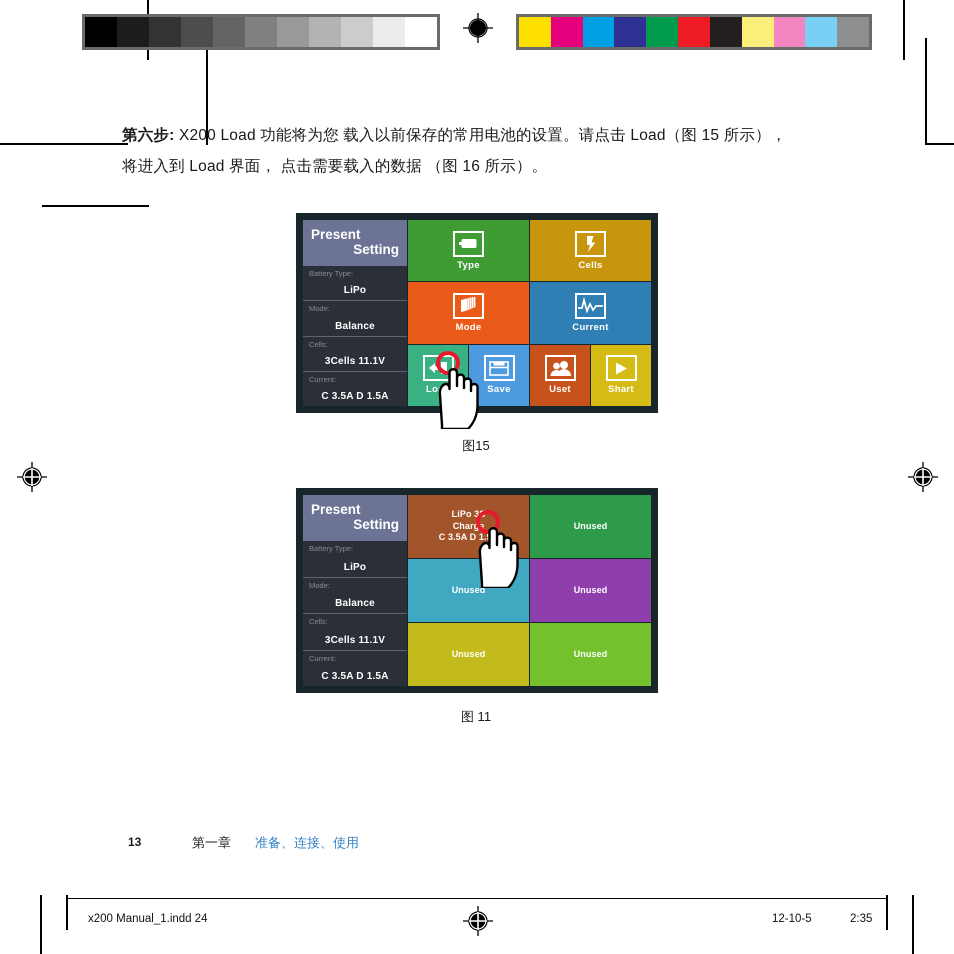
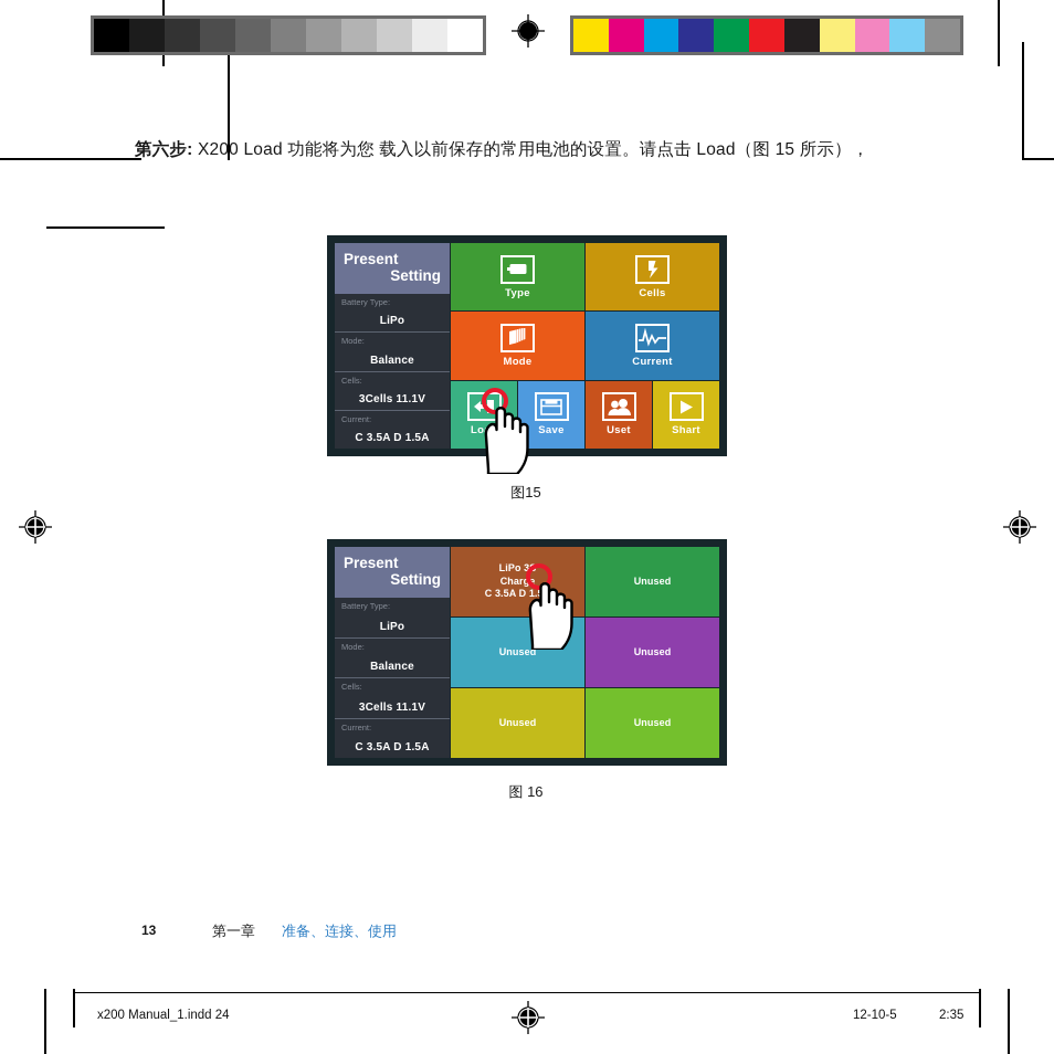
  第六步: X200 Load 功能将为您 载入以前保存的常用电池的设置。请点击 Load（图 15 所示），
- 将进入到 Load 界面， 点击需要载入的数据 （图 16 所示）。
  Present
  Setting
  Battery Type:
  LiPo
  Mode:
  Balance
  Cells:
  3Cells 11.1V
  Current:
  C 3.5A D 1.5A
  Type
  Cells
  Mode
  Current
  Save
  Uset
  Shart
  图15
  Present
  Setting
  Battery Type:
  LiPo
  Mode:
  Balance
  Cells:
  3Cells 11.1V
  Current:
  C 3.5A D 1.5A
  LiPo 3
  Charge
  C 3.5A D 1.
  Unused
  Unused
  Unused
  Unused
  Unused
- 图 11
+ 图 16
  13
  第一章
  准备、连接、使用
  x200 Manual_1.indd 24
  12-10-5
  2:35
